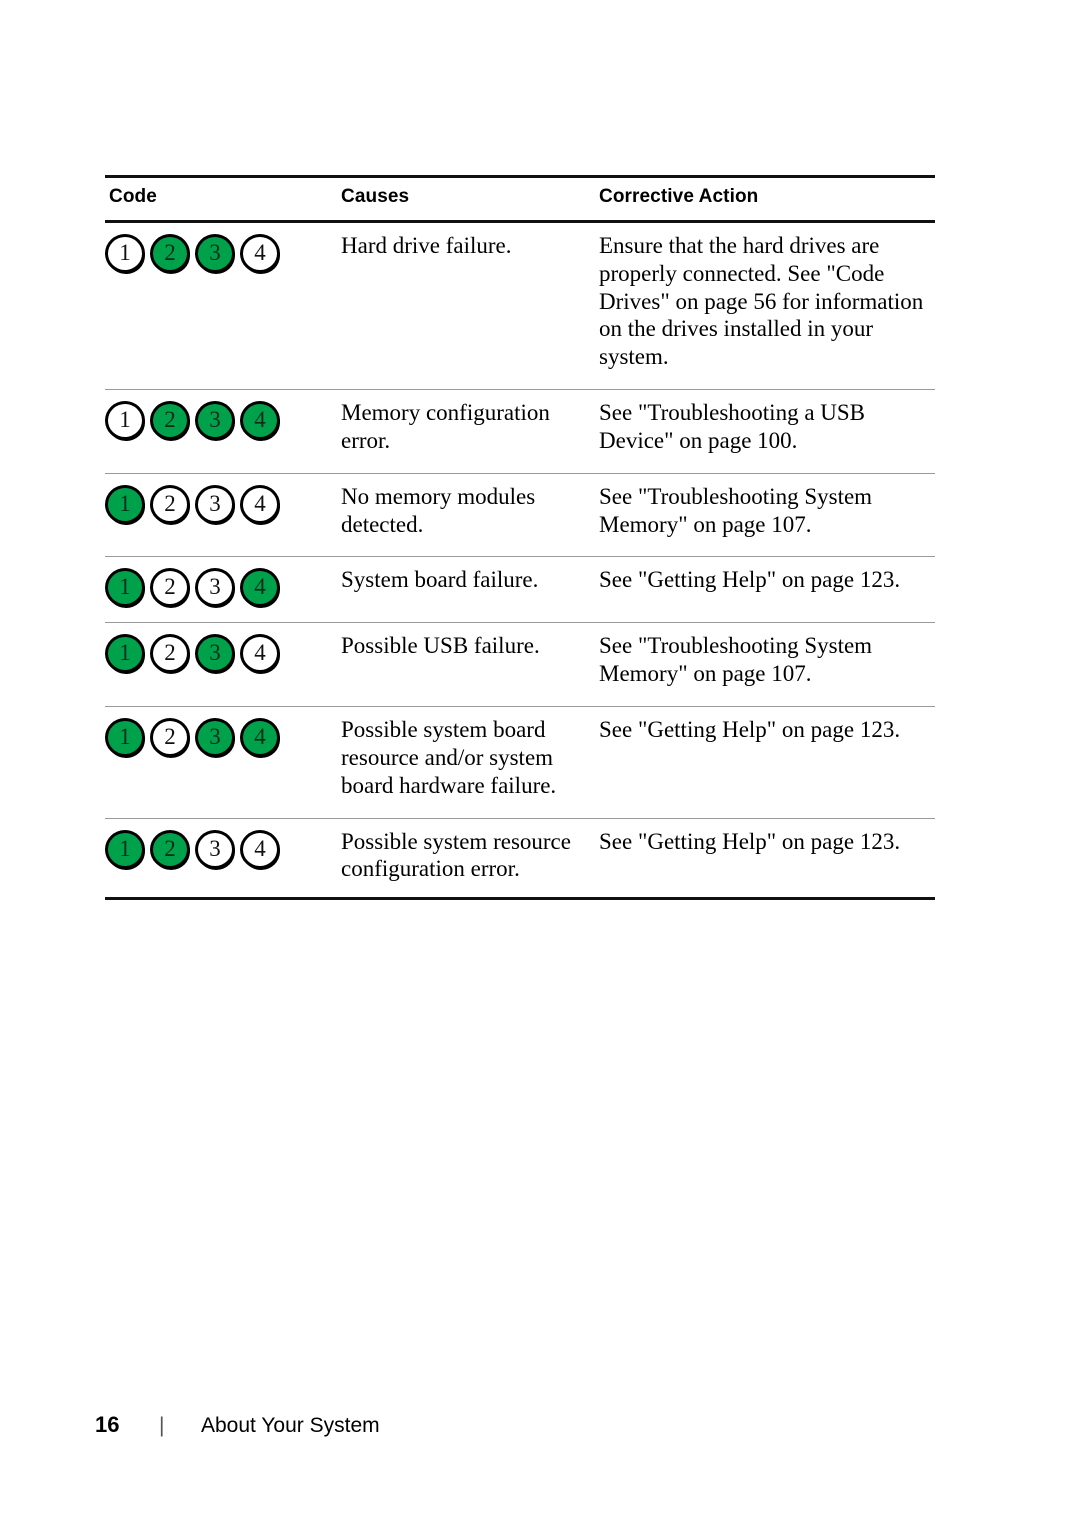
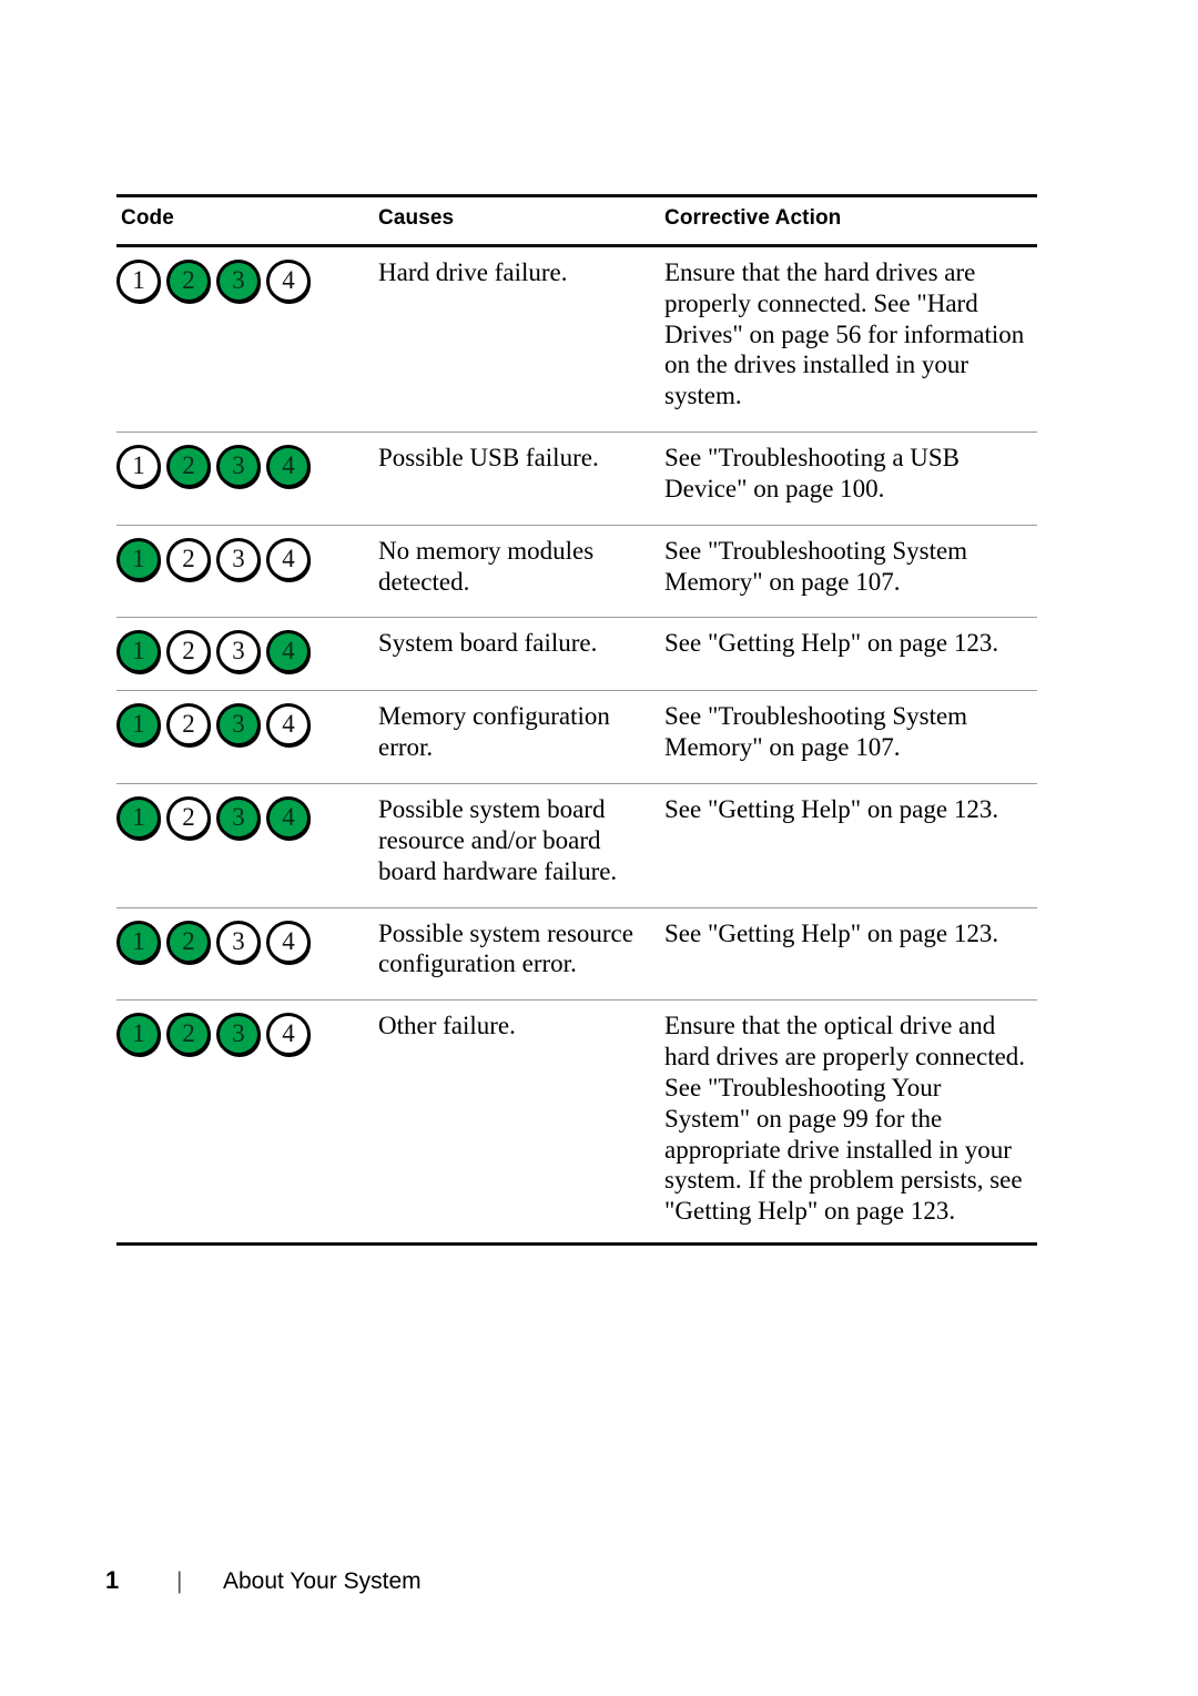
  Code	Causes	Corrective Action
- 1 2 3 4	Hard drive failure.	Ensure that the hard drives are properly connected. See "Code Drives" on page 56 for information on the drives installed in your system.
+ 1 2 3 4	Hard drive failure.	Ensure that the hard drives are properly connected. See "Hard Drives" on page 56 for information on the drives installed in your system.
- 1 2 3 4	Memory configuration error.	See "Troubleshooting a USB Device" on page 100.
+ 1 2 3 4	Possible USB failure.	See "Troubleshooting a USB Device" on page 100.
  1 2 3 4	No memory modules detected.	See "Troubleshooting System Memory" on page 107.
  1 2 3 4	System board failure.	See "Getting Help" on page 123.
- 1 2 3 4	Possible USB failure.	See "Troubleshooting System Memory" on page 107.
+ 1 2 3 4	Memory configuration error.	See "Troubleshooting System Memory" on page 107.
- 1 2 3 4	Possible system board resource and/or system board hardware failure.	See "Getting Help" on page 123.
+ 1 2 3 4	Possible system board resource and/or board board hardware failure.	See "Getting Help" on page 123.
  1 2 3 4	Possible system resource configuration error.	See "Getting Help" on page 123.
+ 1 2 3 4	Other failure.	Ensure that the optical drive and hard drives are properly connected. See "Troubleshooting Your System" on page 99 for the appropriate drive installed in your system. If the problem persists, see "Getting Help" on page 123.
- 16
+ 1
  |
  About Your System
